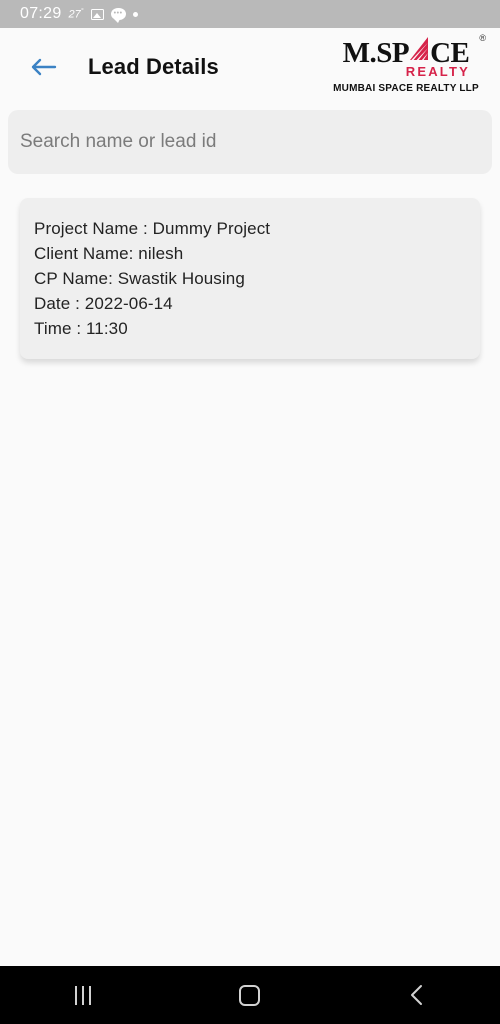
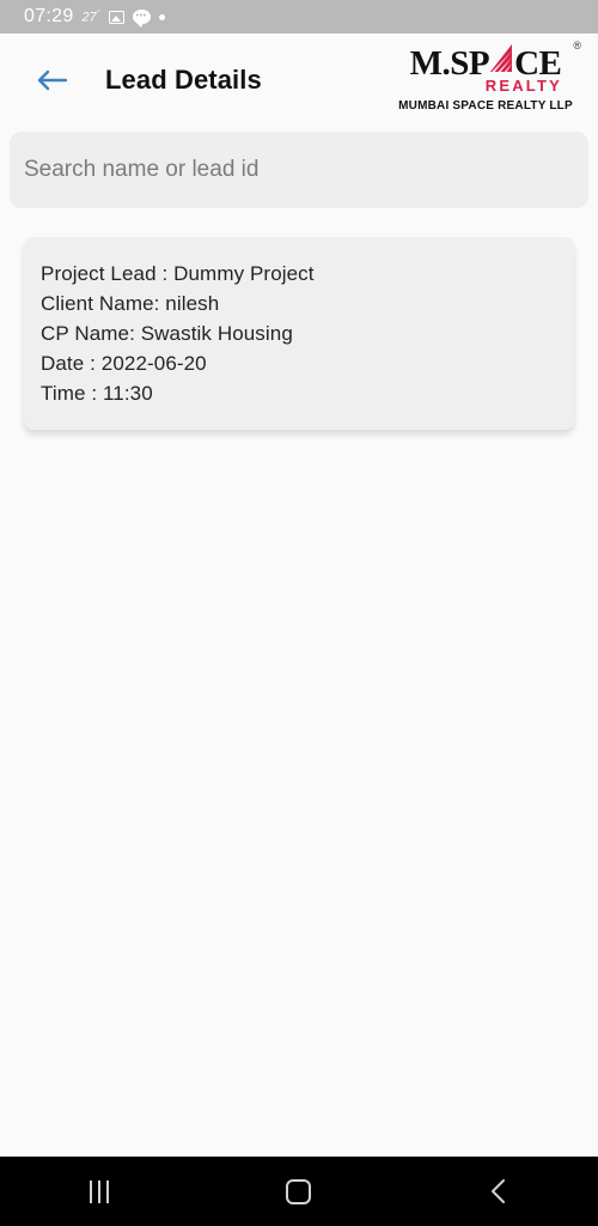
  07:29
  Lead Details
  M.SP
  CE
  ®
  REALTY
  MUMBAI SPACE REALTY LLP
  Search name or lead id
- Project Name : Dummy Project
+ Project Lead : Dummy Project
  Client Name: nilesh
  CP Name: Swastik Housing
- Date : 2022-06-14
+ Date : 2022-06-20
  Time : 11:30
